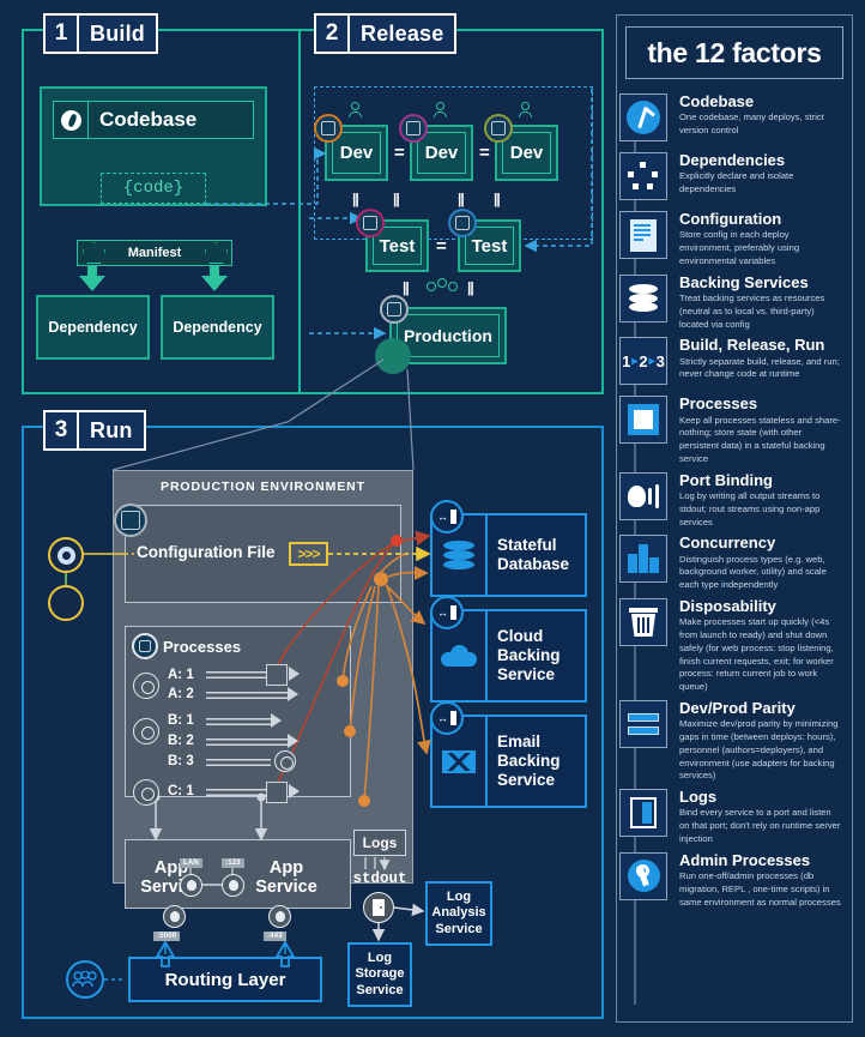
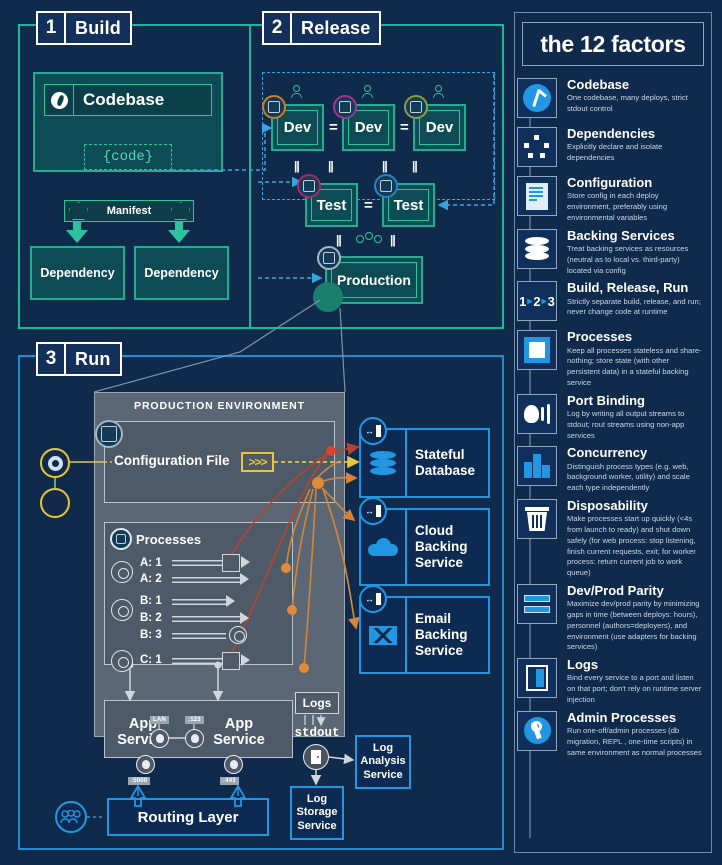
  1
  Build
  2
  Release
  3
  Run
  Codebase
  {code}
  Manifest
  Dependency
  Dependency
  Dev
  Dev
  Dev
  =
  =
  ||
  ||
  ||
  ||
  Test
  Test
  =
  ||
  ||
  Production
  PRODUCTION ENVIRONMENT
  Configuration File
  >>>
  Processes
  A: 1
  A: 2
  B: 1
  B: 2
  B: 3
  C: 1
  ↔
  Stateful Database
  ↔
  Cloud Backing Service
  ↔
  Email Backing Service
  App Serv
  App Service
  Logs
  stdout
  Log Analysis Service
  Log Storage Service
  Routing Layer
  the 12 factors
  Codebase
- One codebase, many deploys, strict version control
+ One codebase, many deploys, strict stdout control
  Dependencies
  Explicitly declare and isolate dependencies
  Configuration
  Store config in each deploy environment, preferably using environmental variables
  Backing Services
  Treat backing services as resources (neutral as to local vs. third-party) located via config
  1
  ▸
  2
  ▸
  3
  Build, Release, Run
  Strictly separate build, release, and run; never change code at runtime
  Processes
  Keep all processes stateless and share-nothing; store state (with other persistent data) in a stateful backing service
  Port Binding
  Log by writing all output streams to stdout; rout streams using non-app services
  Concurrency
  Distinguish process types (e.g. web, background worker, utility) and scale each type independently
  Disposability
  Make processes start up quickly (<4s from launch to ready) and shut down safely (for web process: stop listening, finish current requests, exit; for worker process: return current job to work queue)
  Dev/Prod Parity
  Maximize dev/prod parity by minimizing gaps in time (between deploys: hours), personnel (authors=deployers), and environment (use adapters for backing services)
  Logs
  Bind every service to a port and listen on that port; don't rely on runtime server injection
  Admin Processes
  Run one-off/admin processes (db migration, REPL , one-time scripts) in same environment as normal processes
